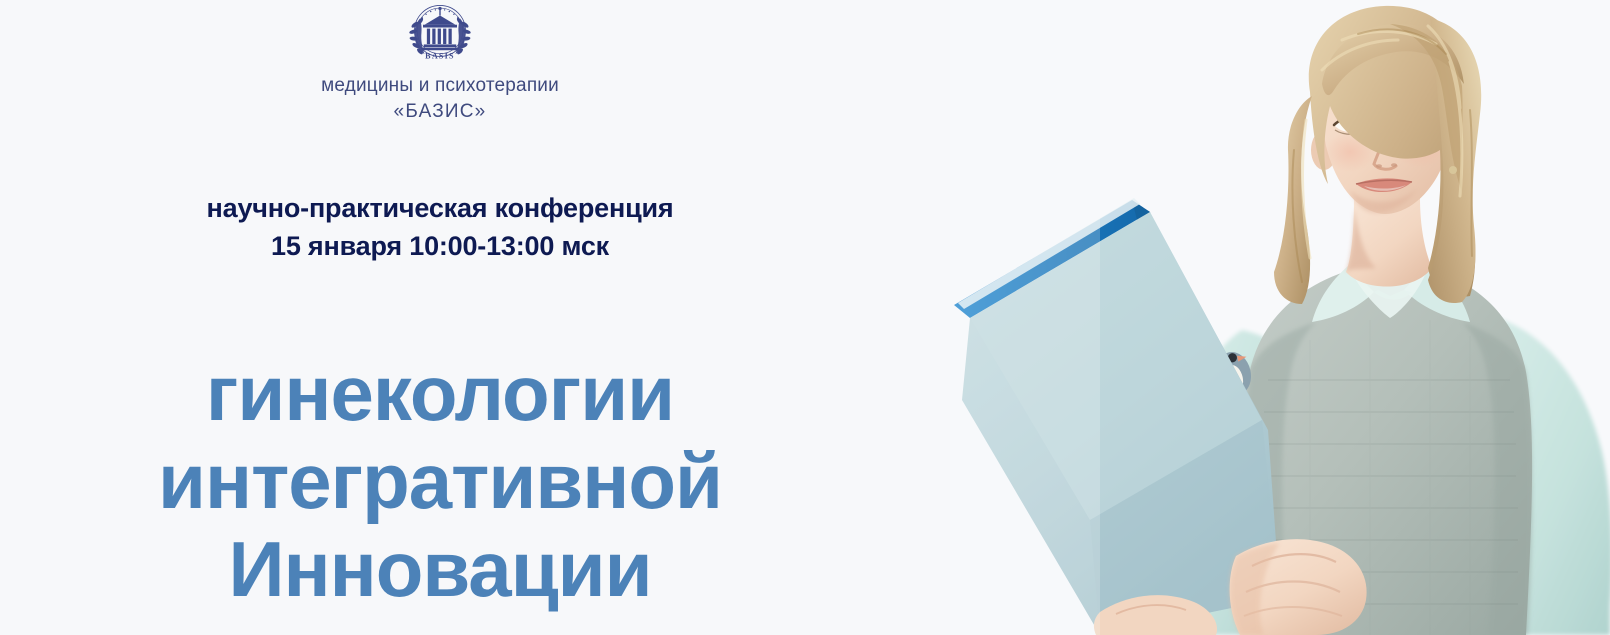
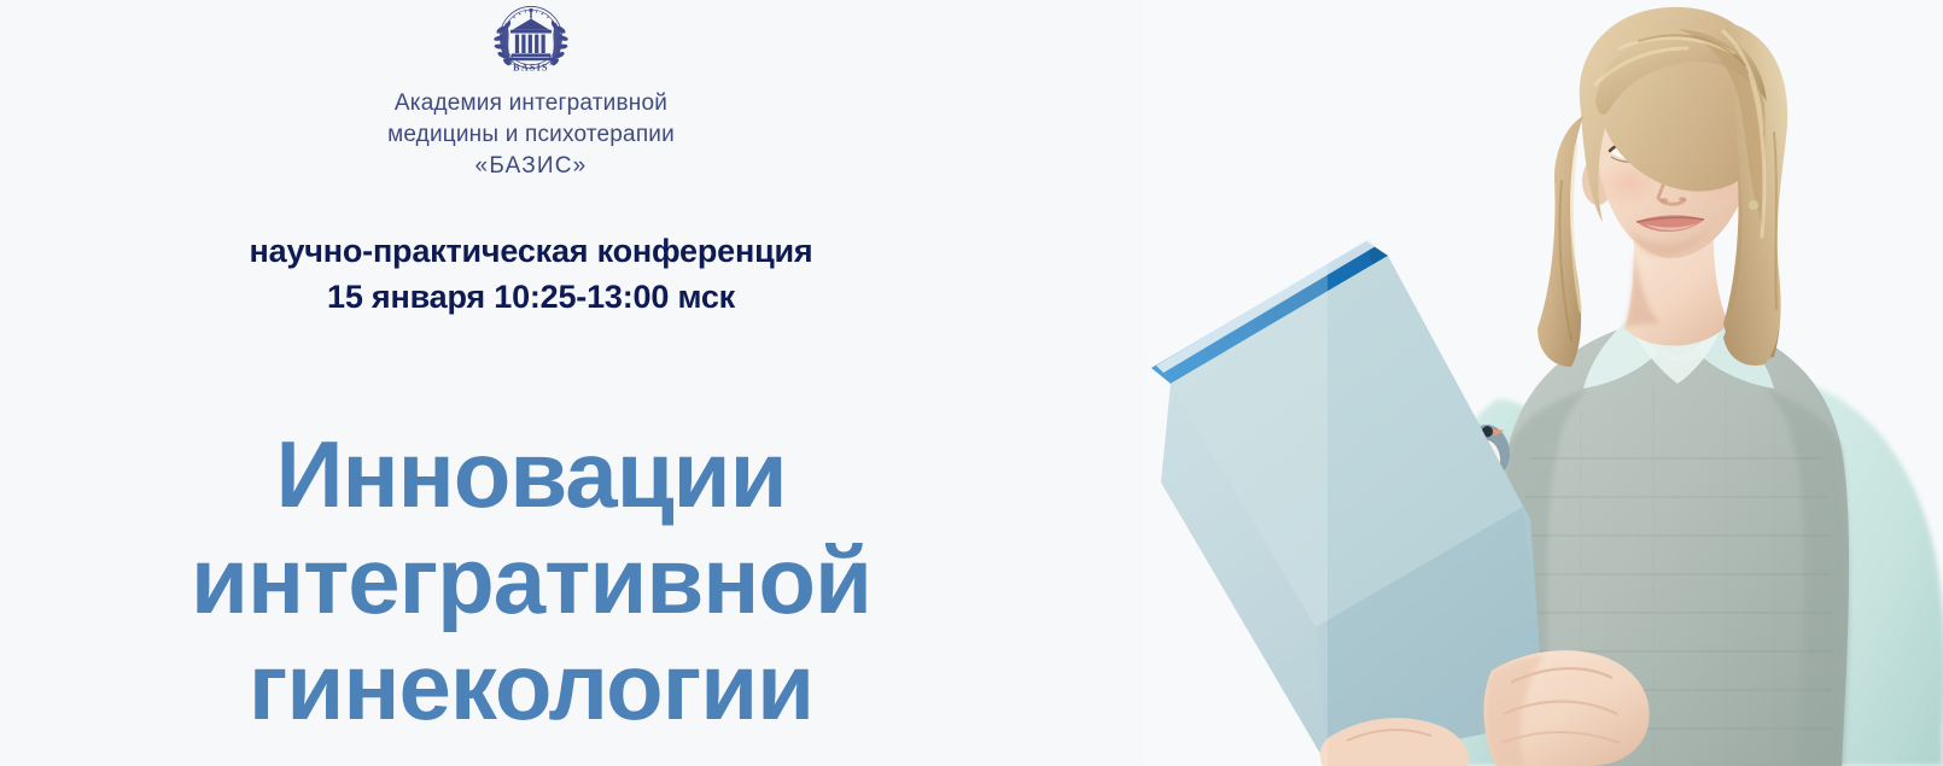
  BASIS
+ Академия интегративной
  медицины и психотерапии
  «БАЗИС»
  научно-практическая конференция
- 15 января 10:00-13:00 мск
+ 15 января 10:25-13:00 мск
- гинекологии
+ Инновации
  интегративной
- Инновации
+ гинекологии
